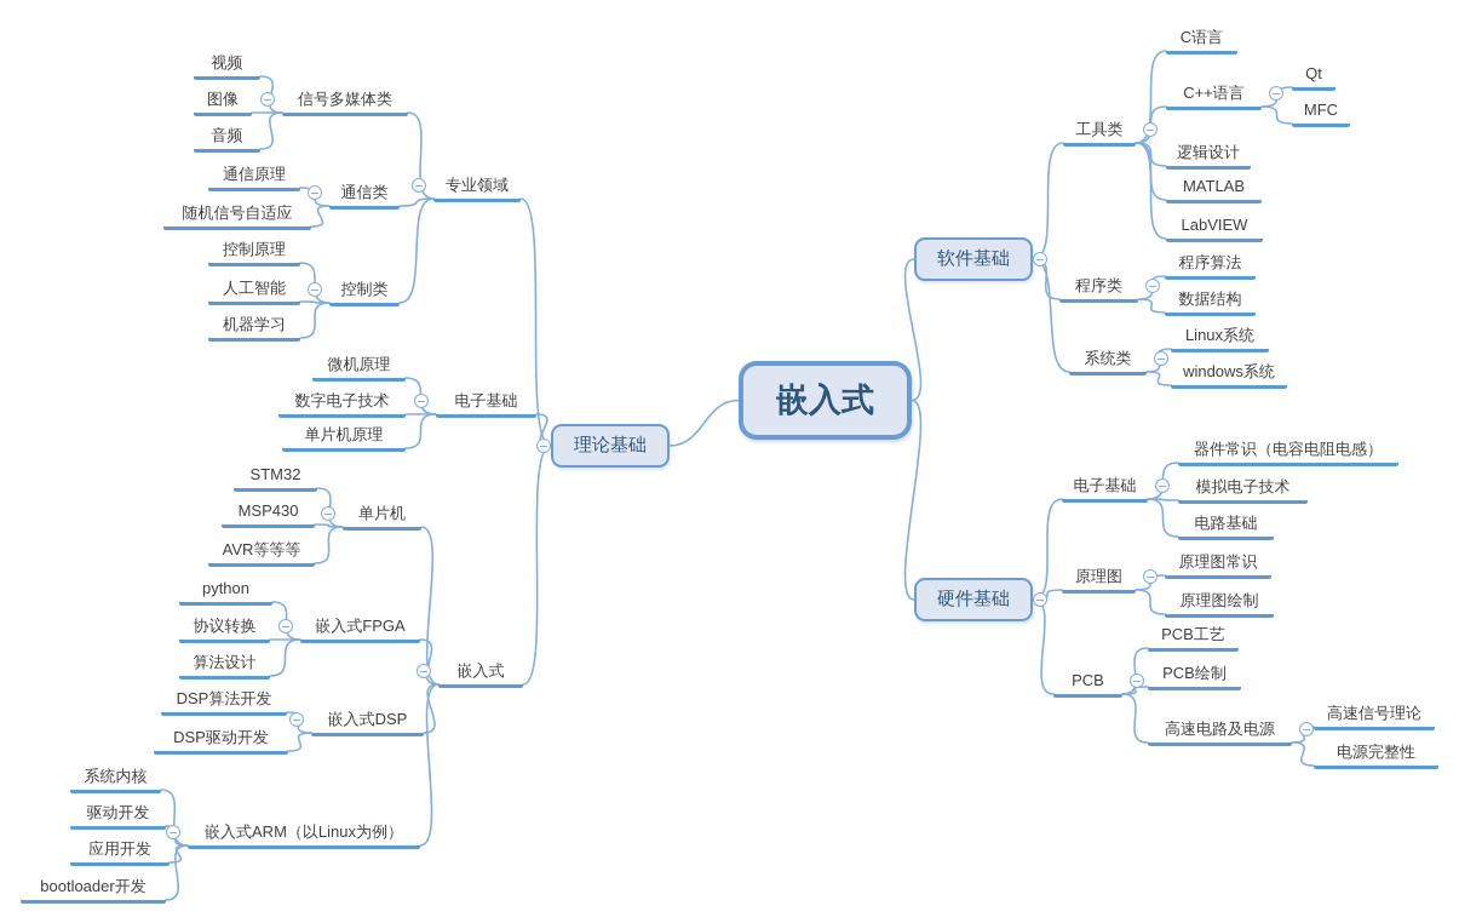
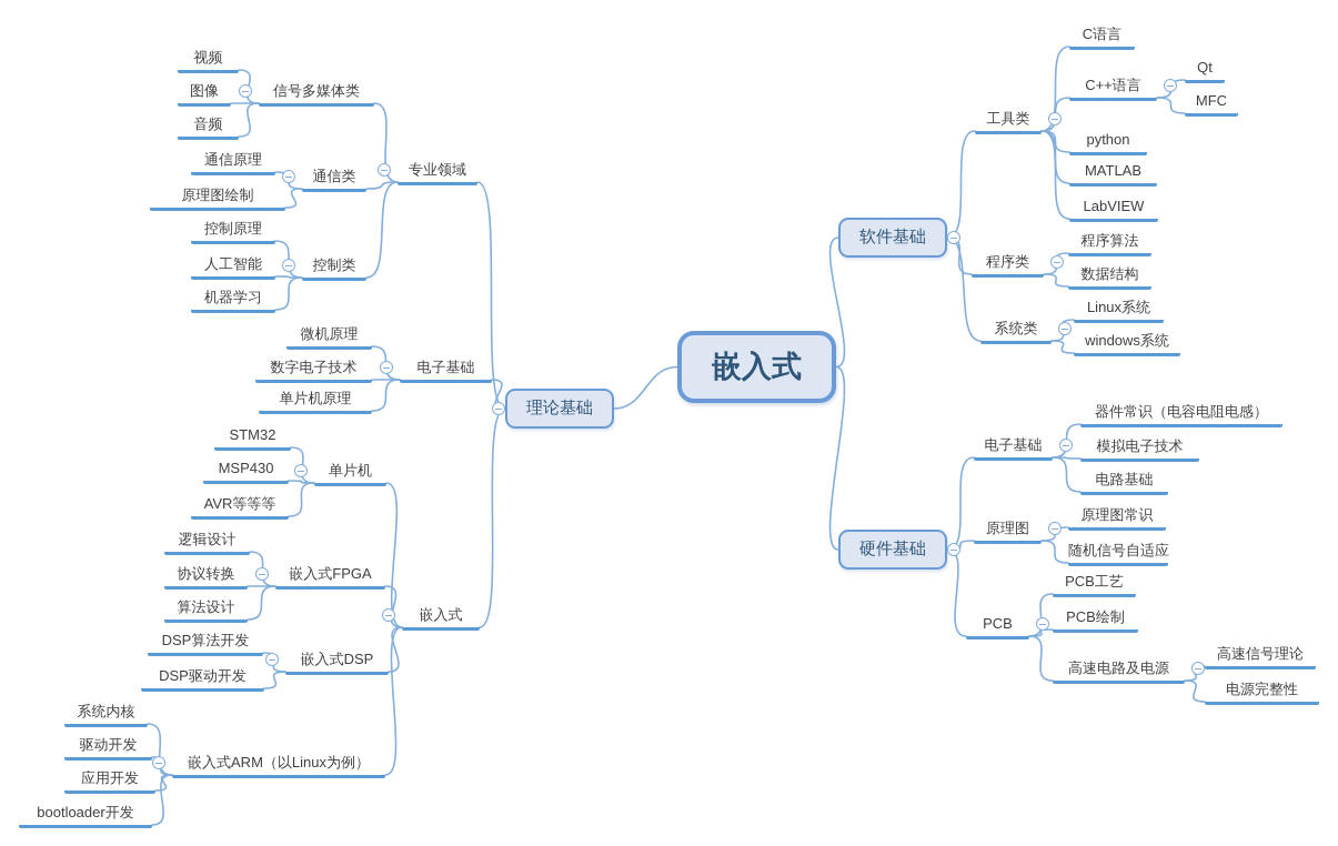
  嵌入式
  理论基础
  专业领域
  信号多媒体类
  视频
  图像
  音频
  通信类
  通信原理
- 随机信号自适应
+ 原理图绘制
  控制类
  控制原理
  人工智能
  机器学习
  电子基础
  微机原理
  数字电子技术
  单片机原理
  嵌入式
  单片机
  STM32
  MSP430
  AVR等等等
  嵌入式FPGA
- python
+ 逻辑设计
  协议转换
  算法设计
  嵌入式DSP
  DSP算法开发
  DSP驱动开发
  嵌入式ARM（以Linux为例）
  系统内核
  驱动开发
  应用开发
  bootloader开发
  软件基础
  工具类
  C语言
  C++语言
  Qt
  MFC
- 逻辑设计
+ python
  MATLAB
  LabVIEW
  程序类
  程序算法
  数据结构
  系统类
  Linux系统
  windows系统
  硬件基础
  电子基础
  器件常识（电容电阻电感）
  模拟电子技术
  电路基础
  原理图
  原理图常识
- 原理图绘制
+ 随机信号自适应
  PCB
  PCB工艺
  PCB绘制
  高速电路及电源
  高速信号理论
  电源完整性
